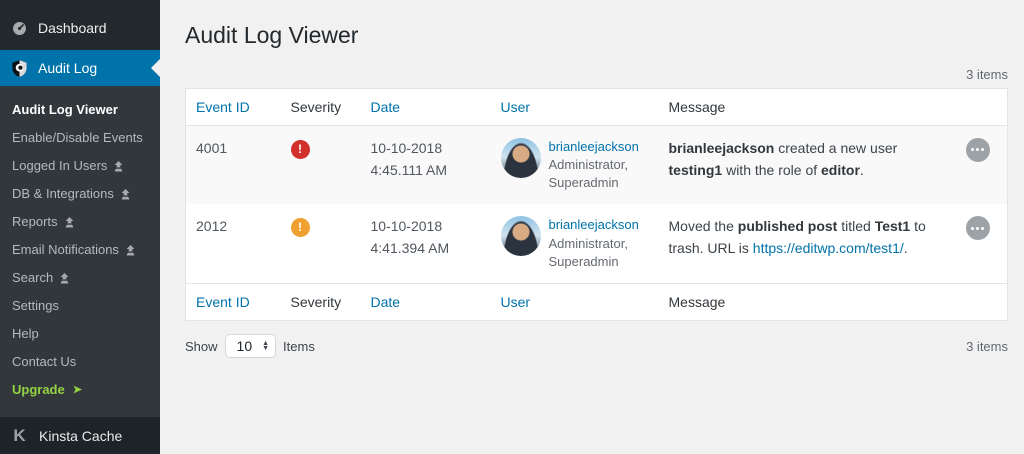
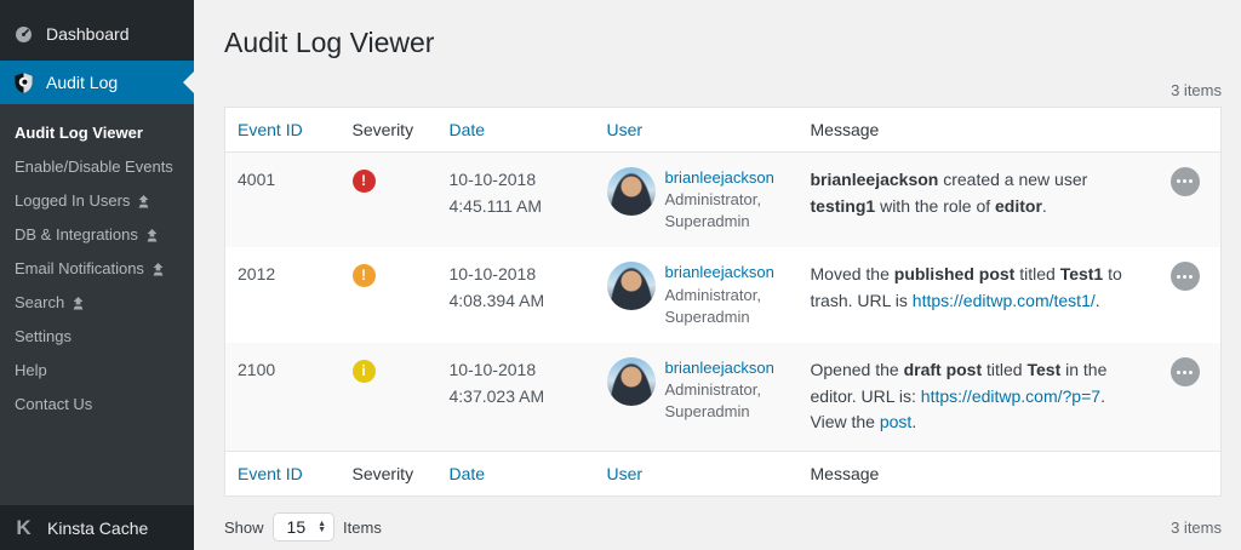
  Dashboard
  Audit Log
  Audit Log Viewer
  Enable/Disable Events
  Logged In Users
  DB & Integrations
- Reports
  Email Notifications
  Search
  Settings
  Help
  Contact Us
- Upgrade
- ➤
  K
  Kinsta Cache
  Audit Log Viewer
  3 items
  Event ID	Severity	Date	User	Message
  4001	!	10-10-20184:45.111 AM	brianleejacksonAdministrator,Superadmin	brianleejackson created a new user testing1 with the role of editor.
- 2012	!	10-10-20184:41.394 AM	brianleejacksonAdministrator,Superadmin	Moved the published post titled Test1 to trash. URL is https://editwp.com/test1/.
+ 2012	!	10-10-20184:08.394 AM	brianleejacksonAdministrator,Superadmin	Moved the published post titled Test1 to trash. URL is https://editwp.com/test1/.
+ 2100	i	10-10-20184:37.023 AM	brianleejacksonAdministrator,Superadmin	Opened the draft post titled Test in the editor. URL is: https://editwp.com/?p=7. View the post.
  Event ID	Severity	Date	User	Message
  Show
- 10
+ 15
  Items
  3 items
